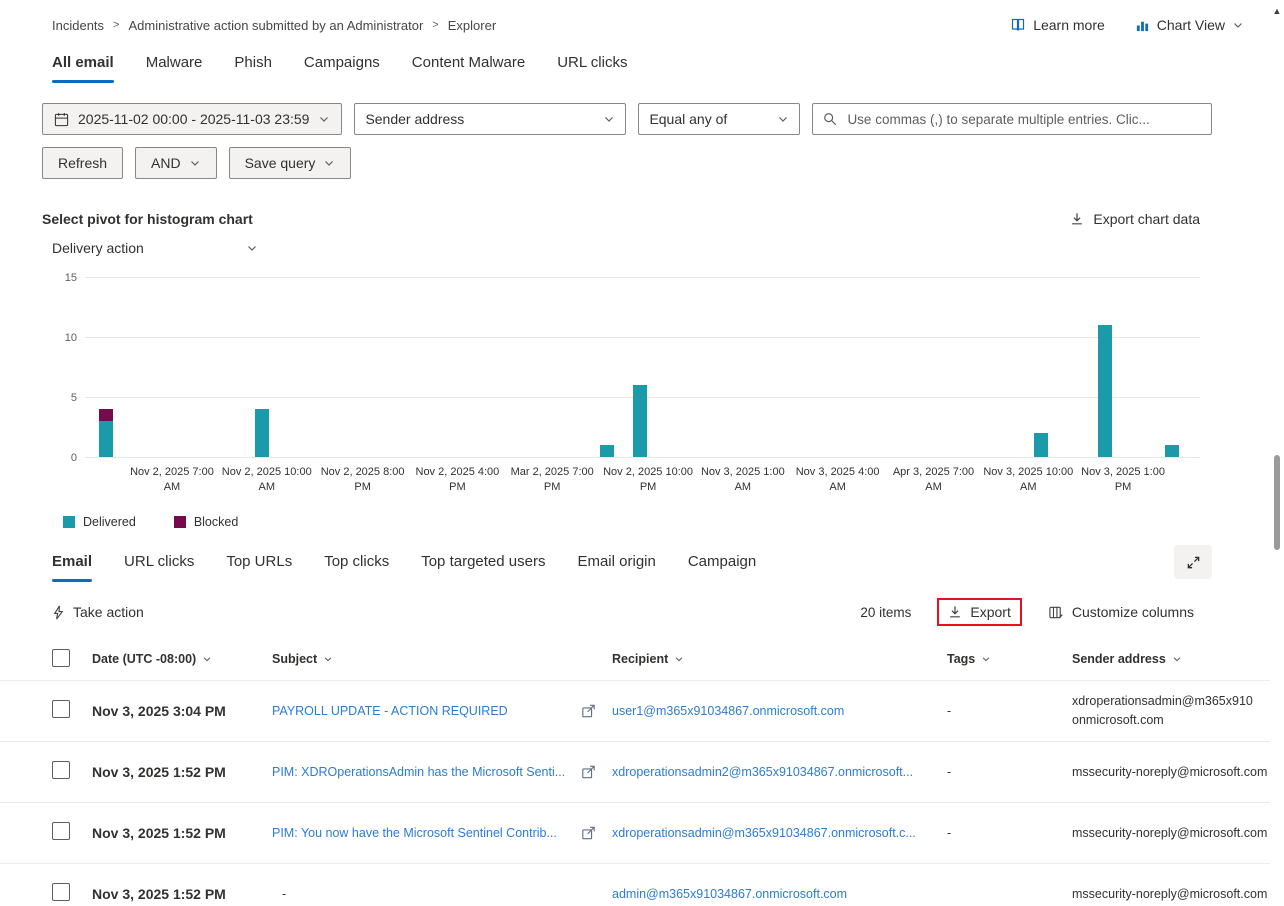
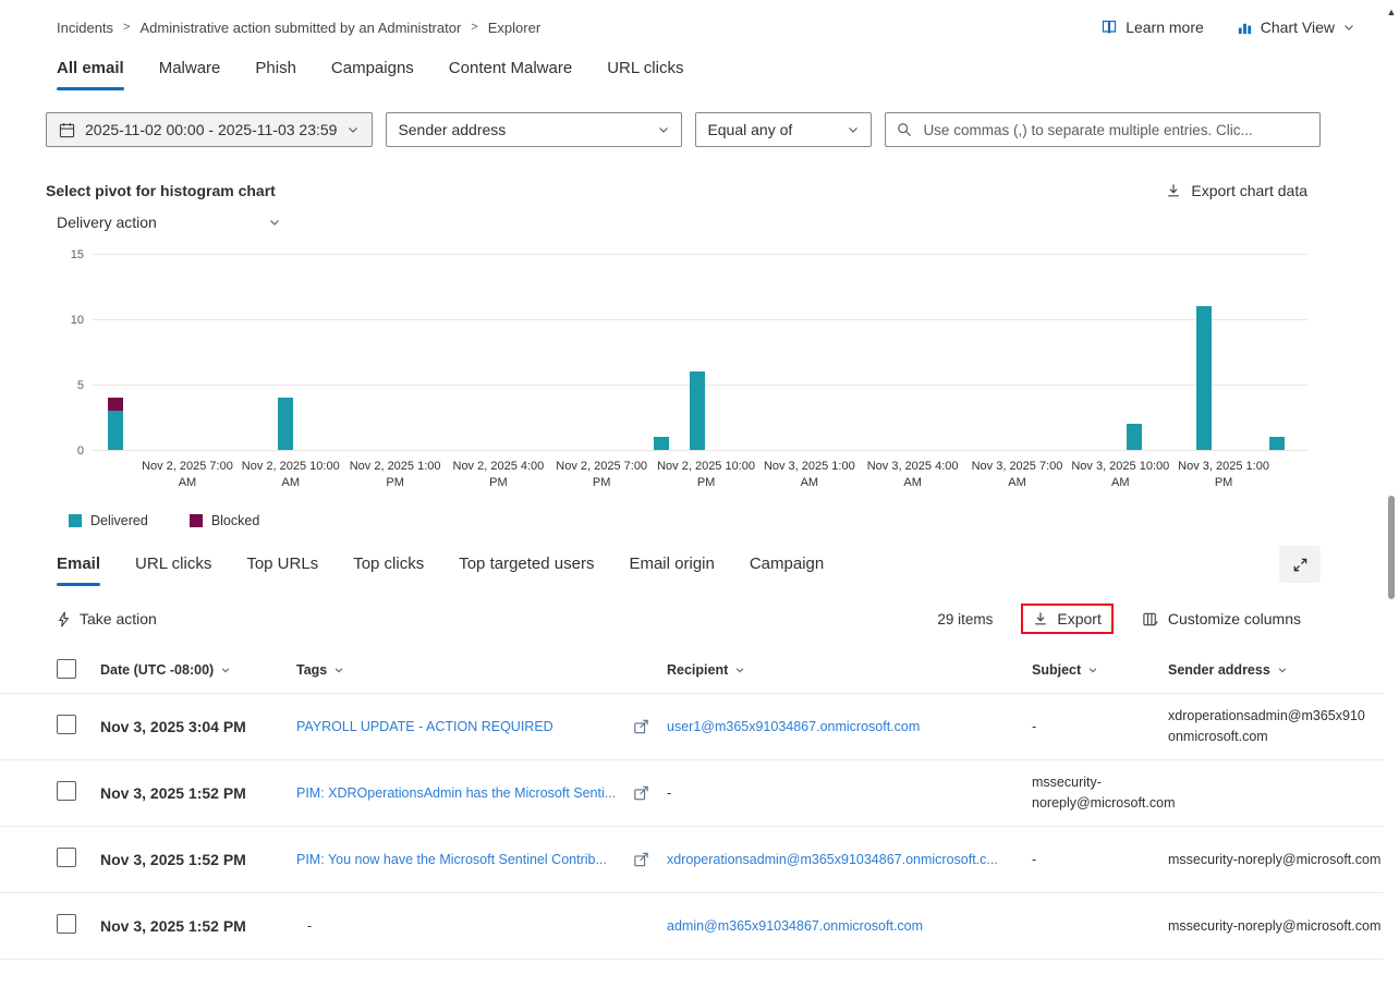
  Incidents
  >
  Administrative action submitted by an Administrator
  >
  Explorer
  Learn more
  Chart View
  All email
  Malware
  Phish
  Campaigns
  Content Malware
  URL clicks
  2025-11-02 00:00 - 2025-11-03 23:59
  Sender address
  Equal any of
  Use commas (,) to separate multiple entries. Clic...
- Refresh
- AND
- Save query
  Select pivot for histogram chart
  Export chart data
  Delivery action
  0
  5
  10
  15
  Nov 2, 2025 7:00 AM
  Nov 2, 2025 10:00 AM
- Nov 2, 2025 8:00 PM
+ Nov 2, 2025 1:00 PM
  Nov 2, 2025 4:00 PM
- Mar 2, 2025 7:00 PM
+ Nov 2, 2025 7:00 PM
  Nov 2, 2025 10:00 PM
  Nov 3, 2025 1:00 AM
  Nov 3, 2025 4:00 AM
- Apr 3, 2025 7:00 AM
+ Nov 3, 2025 7:00 AM
  Nov 3, 2025 10:00 AM
  Nov 3, 2025 1:00 PM
  Delivered
  Blocked
  Email
  URL clicks
  Top URLs
  Top clicks
  Top targeted users
  Email origin
  Campaign
  Take action
- 20 items
+ 29 items
  Export
  Customize columns
  Date (UTC -08:00)
- Subject
+ Tags
  Recipient
- Tags
+ Subject
  Sender address
  Nov 3, 2025 3:04 PM
  PAYROLL UPDATE - ACTION REQUIRED
  user1@m365x91034867.onmicrosoft.com
  -
  xdroperationsadmin@m365x910 onmicrosoft.com
  Nov 3, 2025 1:52 PM
  PIM: XDROperationsAdmin has the Microsoft Senti...
- xdroperationsadmin2@m365x91034867.onmicrosoft...
  -
  mssecurity-noreply@microsoft.com
  Nov 3, 2025 1:52 PM
  PIM: You now have the Microsoft Sentinel Contrib...
  xdroperationsadmin@m365x91034867.onmicrosoft.c...
  -
  mssecurity-noreply@microsoft.com
  Nov 3, 2025 1:52 PM
  -
  admin@m365x91034867.onmicrosoft.com
  mssecurity-noreply@microsoft.com
  ▲
